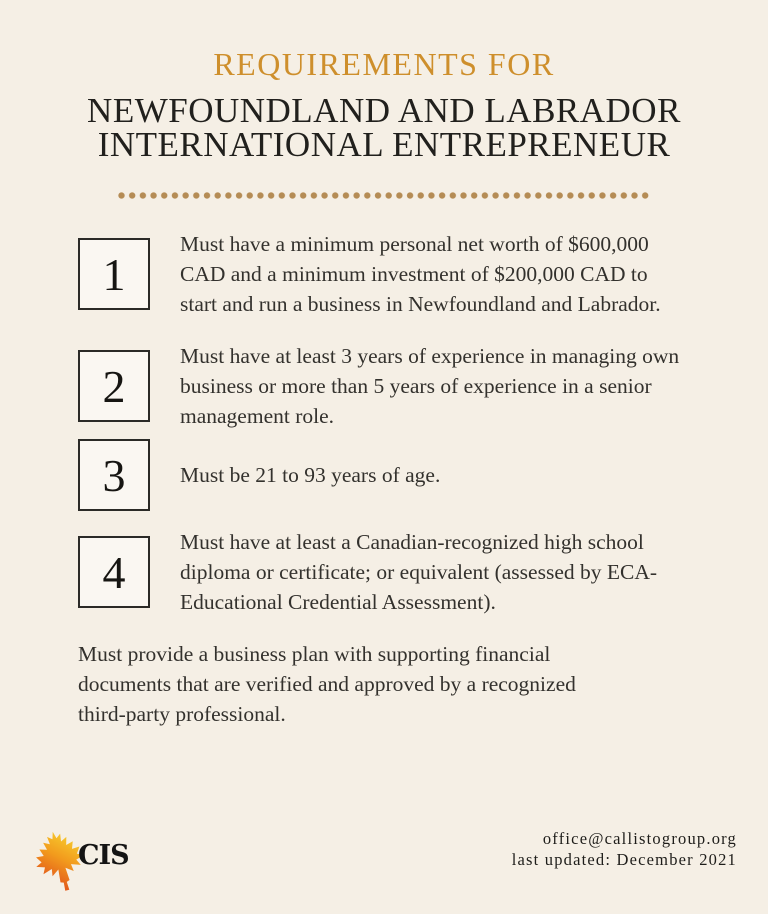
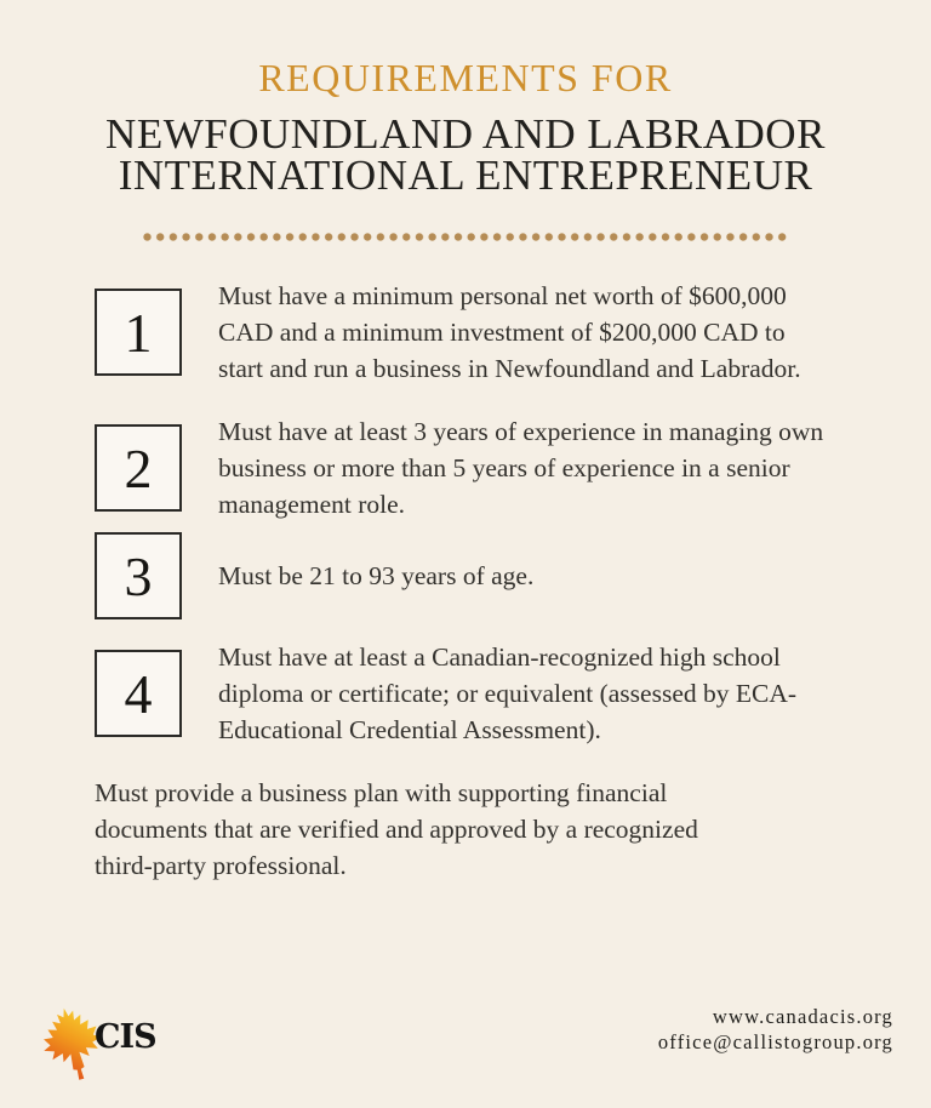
  REQUIREMENTS FOR
  NEWFOUNDLAND AND LABRADOR
  INTERNATIONAL ENTREPRENEUR
  1
  Must have a minimum personal net worth of $600,000 CAD and a minimum investment of $200,000 CAD to start and run a business in Newfoundland and Labrador.
  2
  Must have at least 3 years of experience in managing own business or more than 5 years of experience in a senior management role.
  3
  Must be 21 to 93 years of age.
  4
  Must have at least a Canadian-recognized high school diploma or certificate; or equivalent (assessed by ECA- Educational Credential Assessment).
  Must provide a business plan with supporting financial documents that are verified and approved by a recognized third-party professional.
  CIS
+ www.canadacis.org
  office@callistogroup.org
- last updated: December 2021
